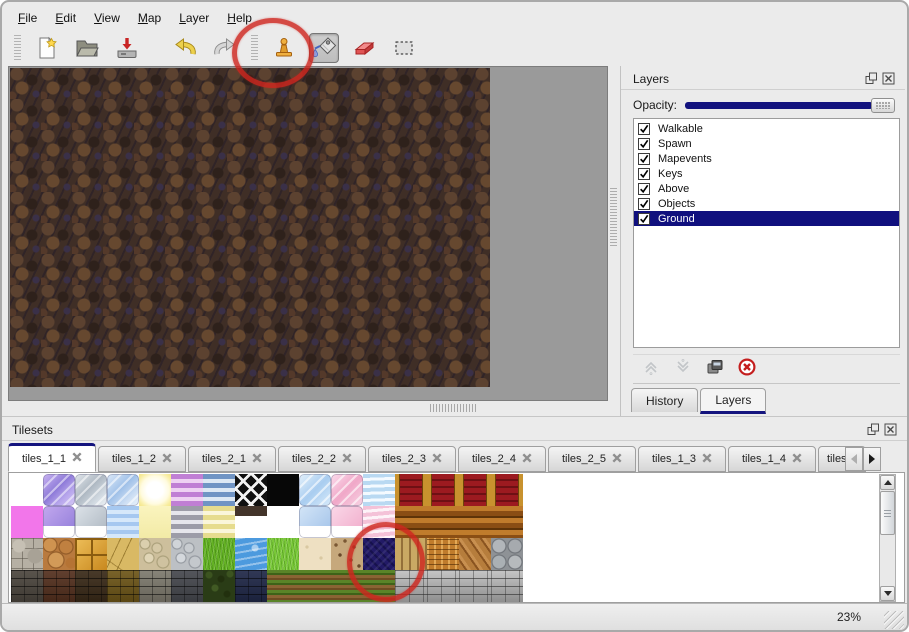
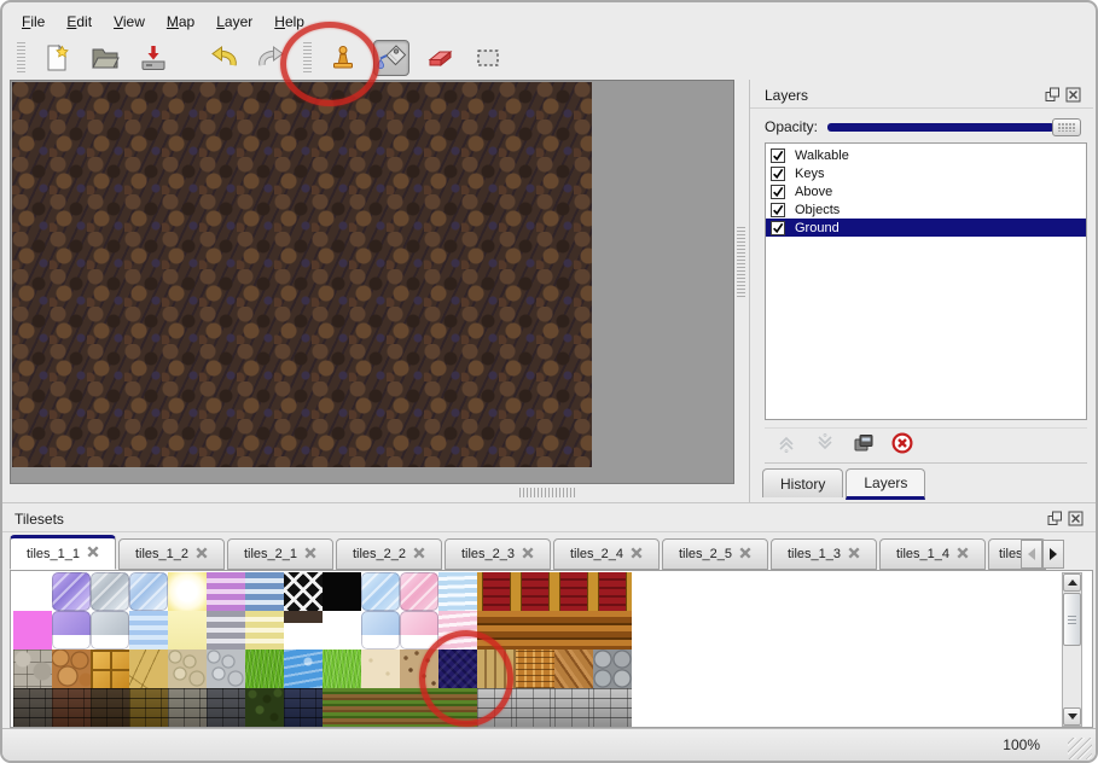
  File
  Edit
  View
  Map
  Layer
  Help
  Layers
  Opacity:
  Walkable
- Spawn
- Mapevents
  Keys
  Above
  Objects
  Ground
  History
  Layers
  Tilesets
  tiles_1_1
  tiles_1_2
  tiles_2_1
  tiles_2_2
  tiles_2_3
  tiles_2_4
  tiles_2_5
  tiles_1_3
  tiles_1_4
- 23%
+ 100%
